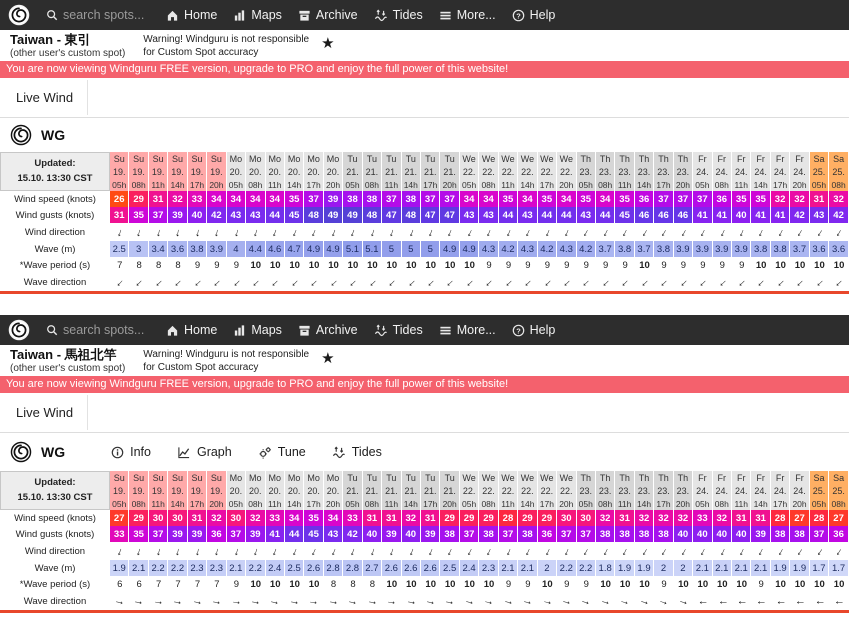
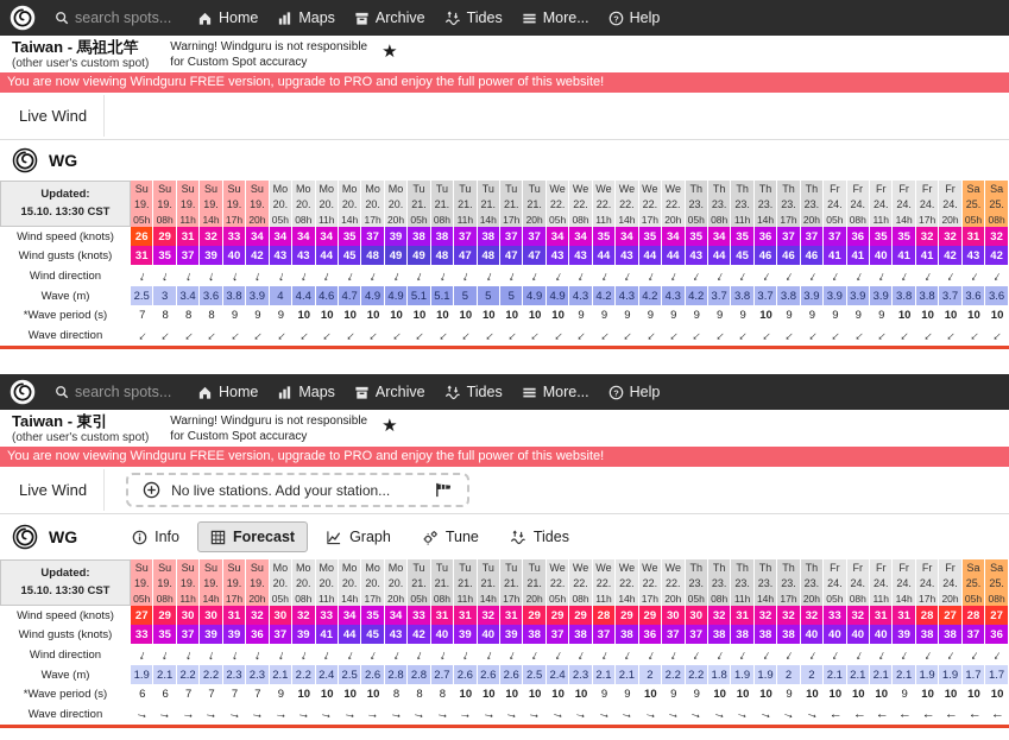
  search spots...
  Home
  Maps
  Archive
  Tides
  More...
  ?
  Help
- Taiwan - 東引
+ Taiwan - 馬祖北竿
  (other user's custom spot)
  Warning! Windguru is not responsible
  for Custom Spot accuracy
  ★
  You are now viewing Windguru FREE version, upgrade to PRO and enjoy the full power of this website!
  Live Wind
  WG
  Updated:15.10. 13:30 CST	Su	Su	Su	Su	Su	Su	Mo	Mo	Mo	Mo	Mo	Mo	Tu	Tu	Tu	Tu	Tu	Tu	We	We	We	We	We	We	Th	Th	Th	Th	Th	Th	Fr	Fr	Fr	Fr	Fr	Fr	Sa	Sa
  19.	19.	19.	19.	19.	19.	20.	20.	20.	20.	20.	20.	21.	21.	21.	21.	21.	21.	22.	22.	22.	22.	22.	22.	23.	23.	23.	23.	23.	23.	24.	24.	24.	24.	24.	24.	25.	25.
  05h	08h	11h	14h	17h	20h	05h	08h	11h	14h	17h	20h	05h	08h	11h	14h	17h	20h	05h	08h	11h	14h	17h	20h	05h	08h	11h	14h	17h	20h	05h	08h	11h	14h	17h	20h	05h	08h
  Wind speed (knots)	26	29	31	32	33	34	34	34	34	35	37	39	38	38	37	38	37	37	34	34	35	34	35	34	35	34	35	36	37	37	37	36	35	35	32	32	31	32
  Wind gusts (knots)	31	35	37	39	40	42	43	43	44	45	48	49	49	48	47	48	47	47	43	43	44	43	44	44	43	44	45	46	46	46	41	41	40	41	41	42	43	42
  Wave (m)	2.5	3	3.4	3.6	3.8	3.9	4	4.4	4.6	4.7	4.9	4.9	5.1	5.1	5	5	5	4.9	4.9	4.3	4.2	4.3	4.2	4.3	4.2	3.7	3.8	3.7	3.8	3.9	3.9	3.9	3.9	3.8	3.8	3.7	3.6	3.6
  *Wave period (s)	7	8	8	8	9	9	9	10	10	10	10	10	10	10	10	10	10	10	10	9	9	9	9	9	9	9	9	10	9	9	9	9	9	10	10	10	10	10
  search spots...
  Home
  Maps
  Archive
  Tides
  More...
  ?
  Help
- Taiwan - 馬祖北竿
+ Taiwan - 東引
  (other user's custom spot)
  Warning! Windguru is not responsible
  for Custom Spot accuracy
  ★
  You are now viewing Windguru FREE version, upgrade to PRO and enjoy the full power of this website!
  Live Wind
+ No live stations. Add your station...
  WG
  Info
+ Forecast
  Graph
  Tune
  Tides
  Updated:15.10. 13:30 CST	Su	Su	Su	Su	Su	Su	Mo	Mo	Mo	Mo	Mo	Mo	Tu	Tu	Tu	Tu	Tu	Tu	We	We	We	We	We	We	Th	Th	Th	Th	Th	Th	Fr	Fr	Fr	Fr	Fr	Fr	Sa	Sa
  19.	19.	19.	19.	19.	19.	20.	20.	20.	20.	20.	20.	21.	21.	21.	21.	21.	21.	22.	22.	22.	22.	22.	22.	23.	23.	23.	23.	23.	23.	24.	24.	24.	24.	24.	24.	25.	25.
  05h	08h	11h	14h	17h	20h	05h	08h	11h	14h	17h	20h	05h	08h	11h	14h	17h	20h	05h	08h	11h	14h	17h	20h	05h	08h	11h	14h	17h	20h	05h	08h	11h	14h	17h	20h	05h	08h
  Wind speed (knots)	27	29	30	30	31	32	30	32	33	34	35	34	33	31	31	32	31	29	29	29	28	29	29	30	30	32	31	32	32	32	33	32	31	31	28	27	28	27
  Wind gusts (knots)	33	35	37	39	39	36	37	39	41	44	45	43	42	40	39	40	39	38	37	38	37	38	36	37	37	38	38	38	38	40	40	40	40	39	38	38	37	36
  Wave (m)	1.9	2.1	2.2	2.2	2.3	2.3	2.1	2.2	2.4	2.5	2.6	2.8	2.8	2.7	2.6	2.6	2.6	2.5	2.4	2.3	2.1	2.1	2	2.2	2.2	1.8	1.9	1.9	2	2	2.1	2.1	2.1	2.1	1.9	1.9	1.7	1.7
  *Wave period (s)	6	6	7	7	7	7	9	10	10	10	10	8	8	8	10	10	10	10	10	10	9	9	10	9	9	10	10	10	9	10	10	10	10	9	10	10	10	10
